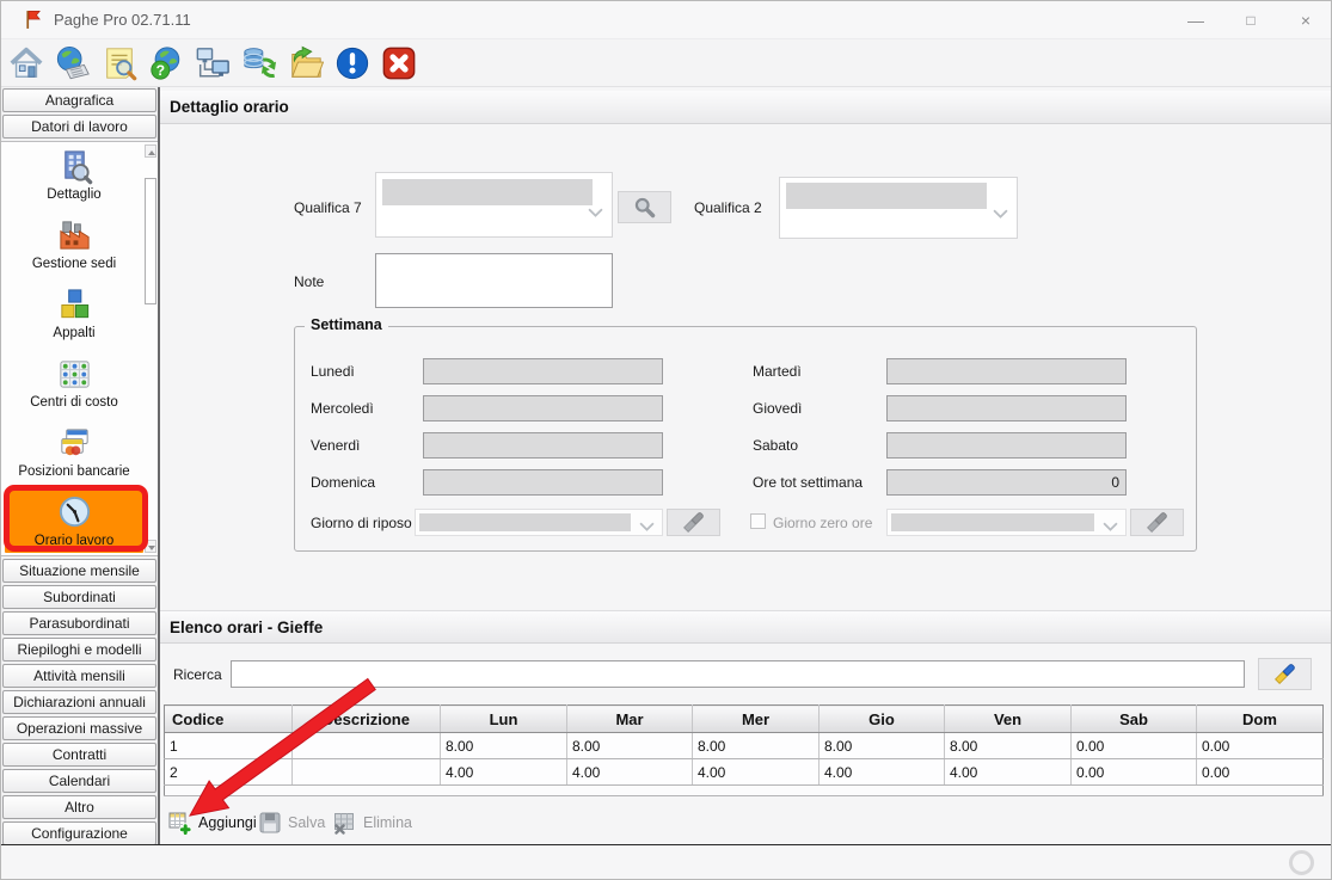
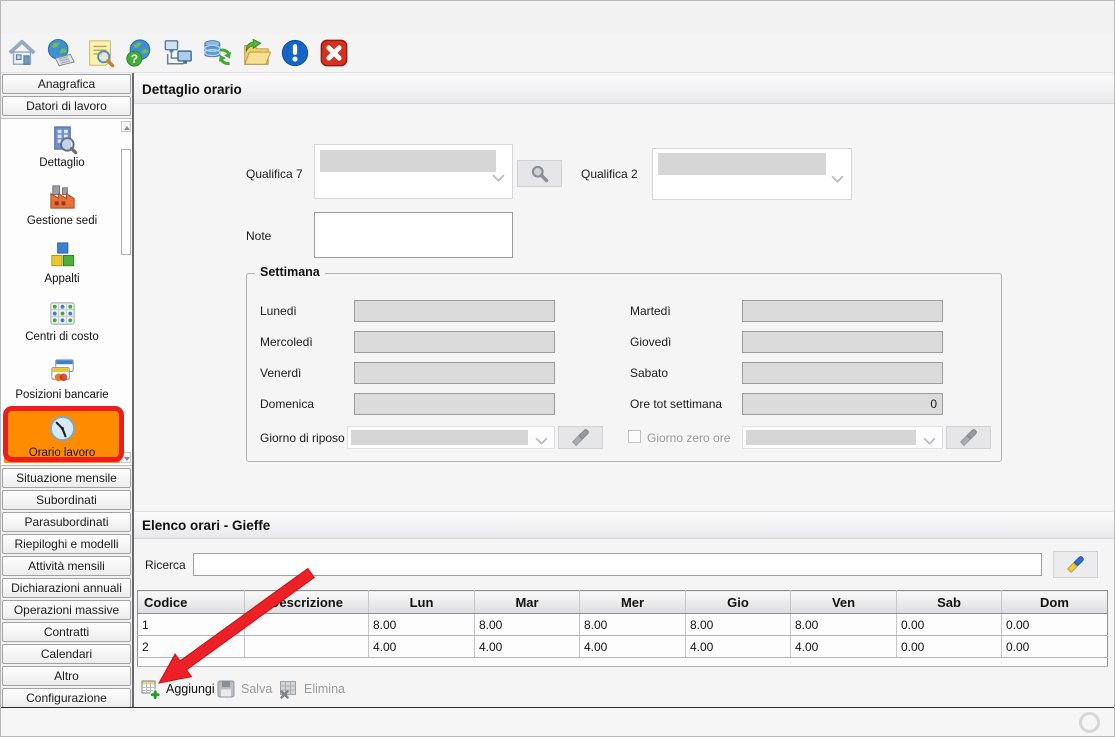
- Paghe Pro 02.71.11
- —
- □
- ×
  ?
  Anagrafica
  Datori di lavoro
  Dettaglio
  Gestione sedi
  Appalti
  Centri di costo
  Posizioni bancarie
  Orario lavoro
  Situazione mensile
  Subordinati
  Parasubordinati
  Riepiloghi e modelli
  Attività mensili
  Dichiarazioni annuali
  Operazioni massive
  Contratti
  Calendari
  Altro
  Configurazione
  Dettaglio orario
  Qualifica 7
  Qualifica 2
  Note
  Settimana
  Lunedì
  Martedì
  Mercoledì
  Giovedì
  Venerdì
  Sabato
  Domenica
  Ore tot settimana
  0
  Giorno di riposo
  Giorno zero ore
  Elenco orari - Gieffe
  Ricerca
  Codice	escrizione	Lun	Mar	Mer	Gio	Ven	Sab	Dom
  1		8.00	8.00	8.00	8.00	8.00	0.00	0.00
  2		4.00	4.00	4.00	4.00	4.00	0.00	0.00
  Aggiungi
  Salva
  Elimina
